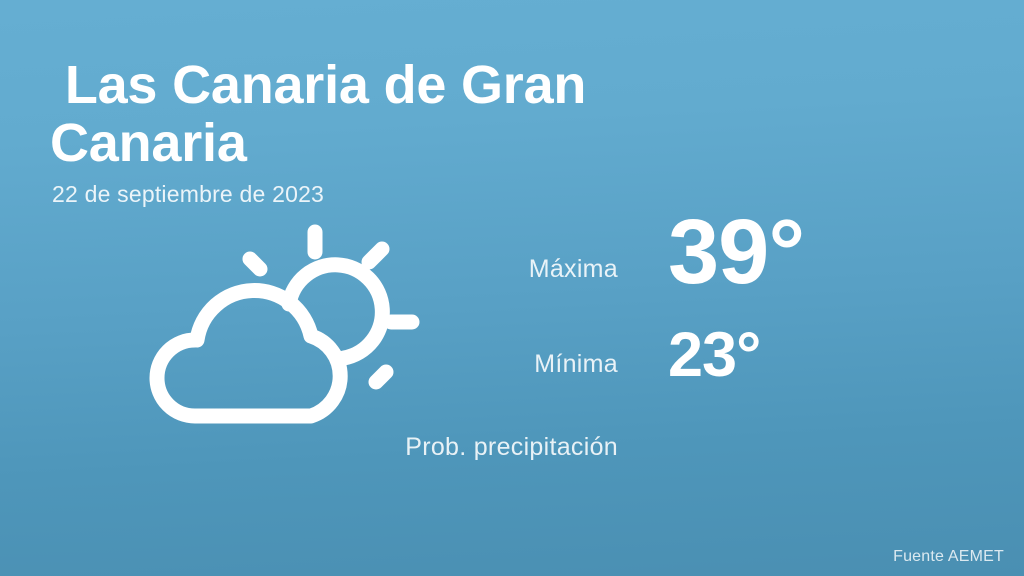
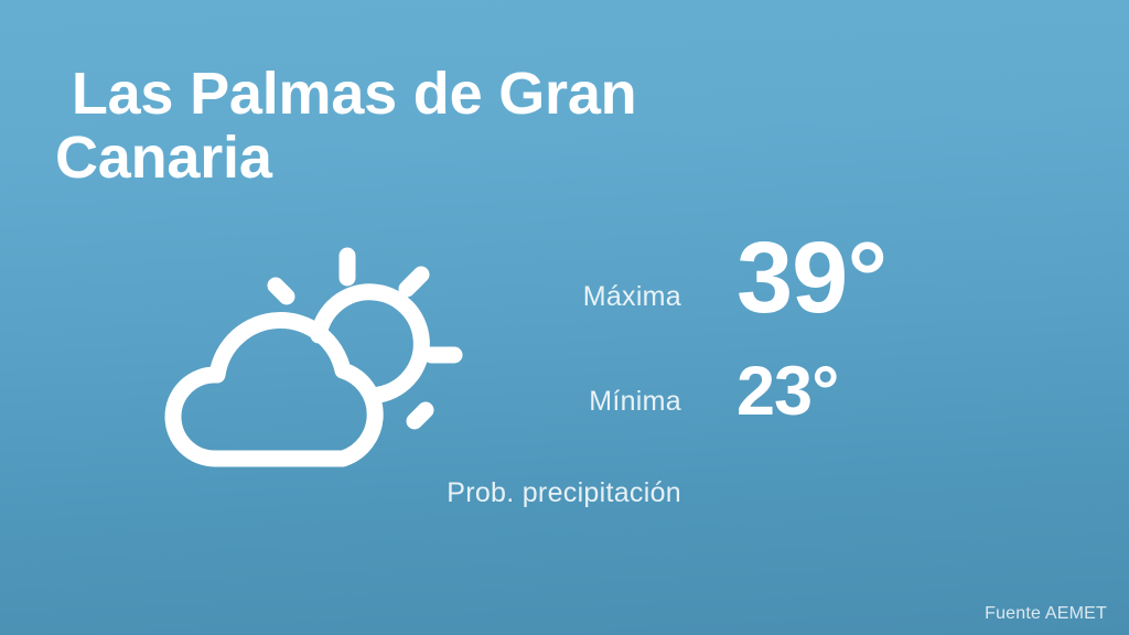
- Las Canaria de Gran Canaria
+ Las Palmas de Gran Canaria
- 22 de septiembre de 2023
  Máxima
  39°
  Mínima
  23°
  Prob. precipitación
  Fuente AEMET
